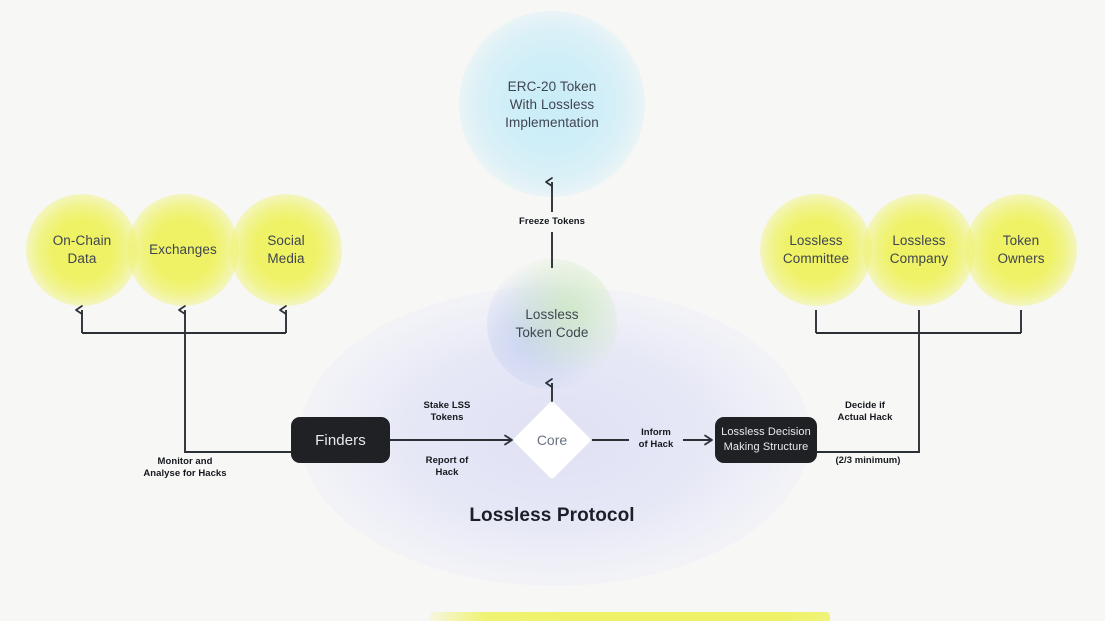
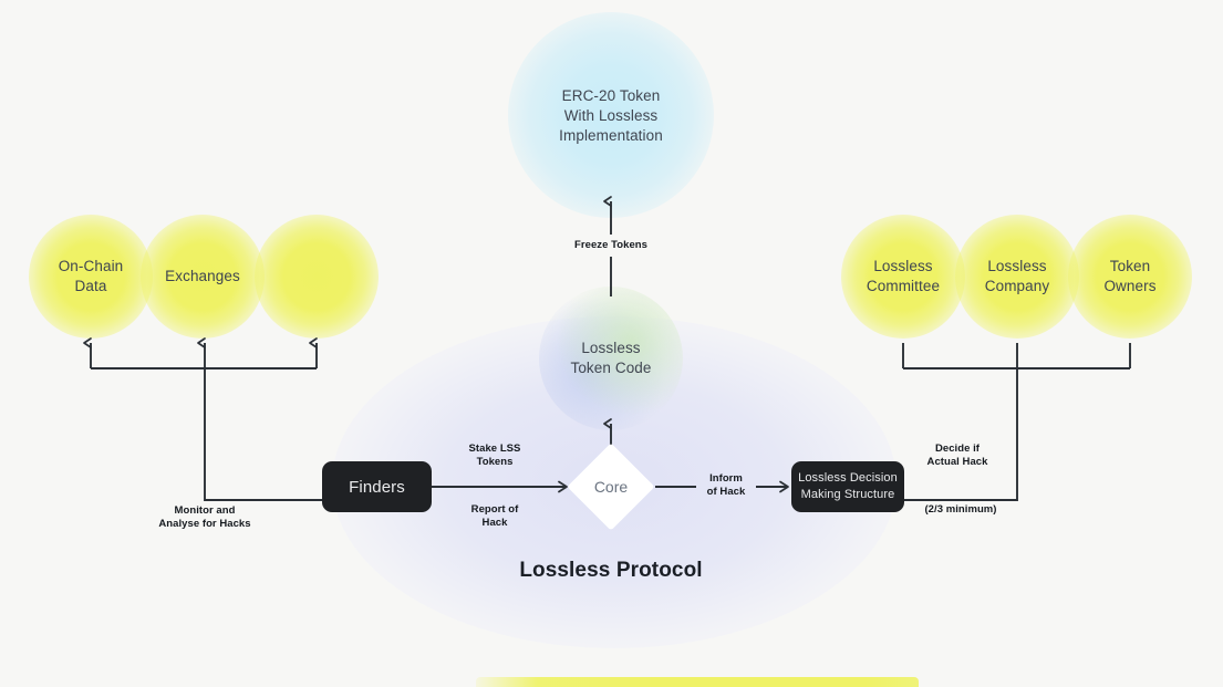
  On-Chain
  Data
  Exchanges
- Social
- Media
  Lossless
  Committee
  Lossless
  Company
  Token
  Owners
  ERC-20 Token
  With Lossless
  Implementation
  Lossless
  Token Code
  Finders
  Lossless Decision Making Structure
  Core
  Freeze Tokens
  Stake LSS
  Tokens
  Report of
  Hack
  Inform
  of Hack
  Monitor and
  Analyse for Hacks
  Decide if
  Actual Hack
  (2/3 minimum)
  Lossless Protocol
